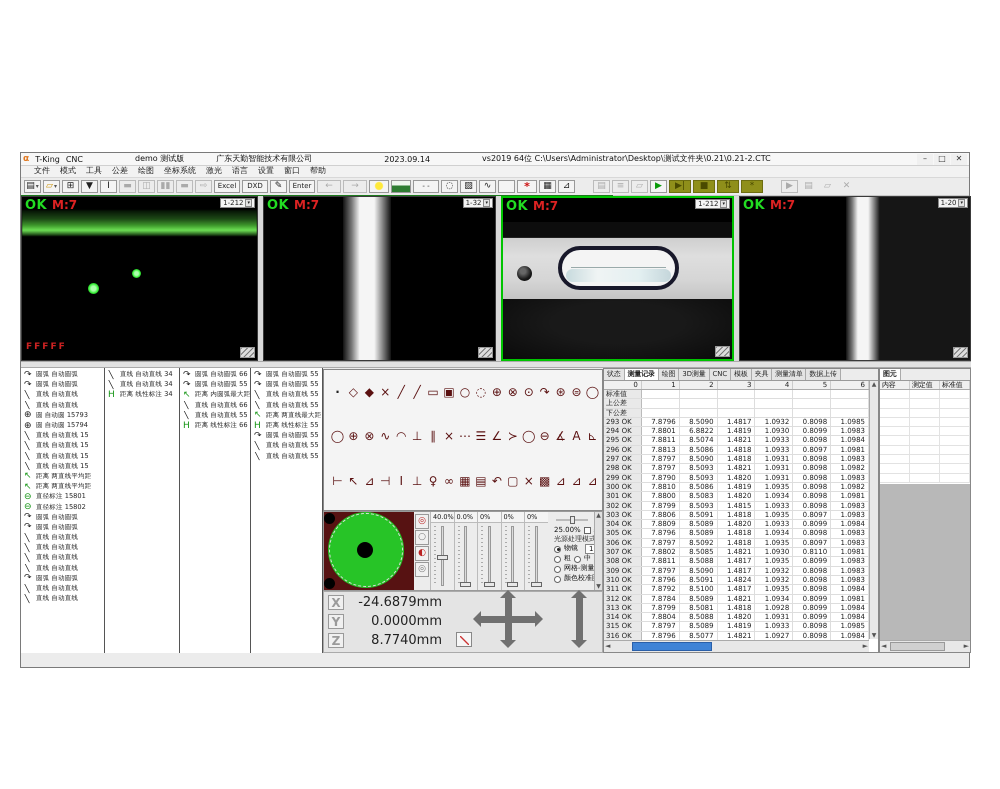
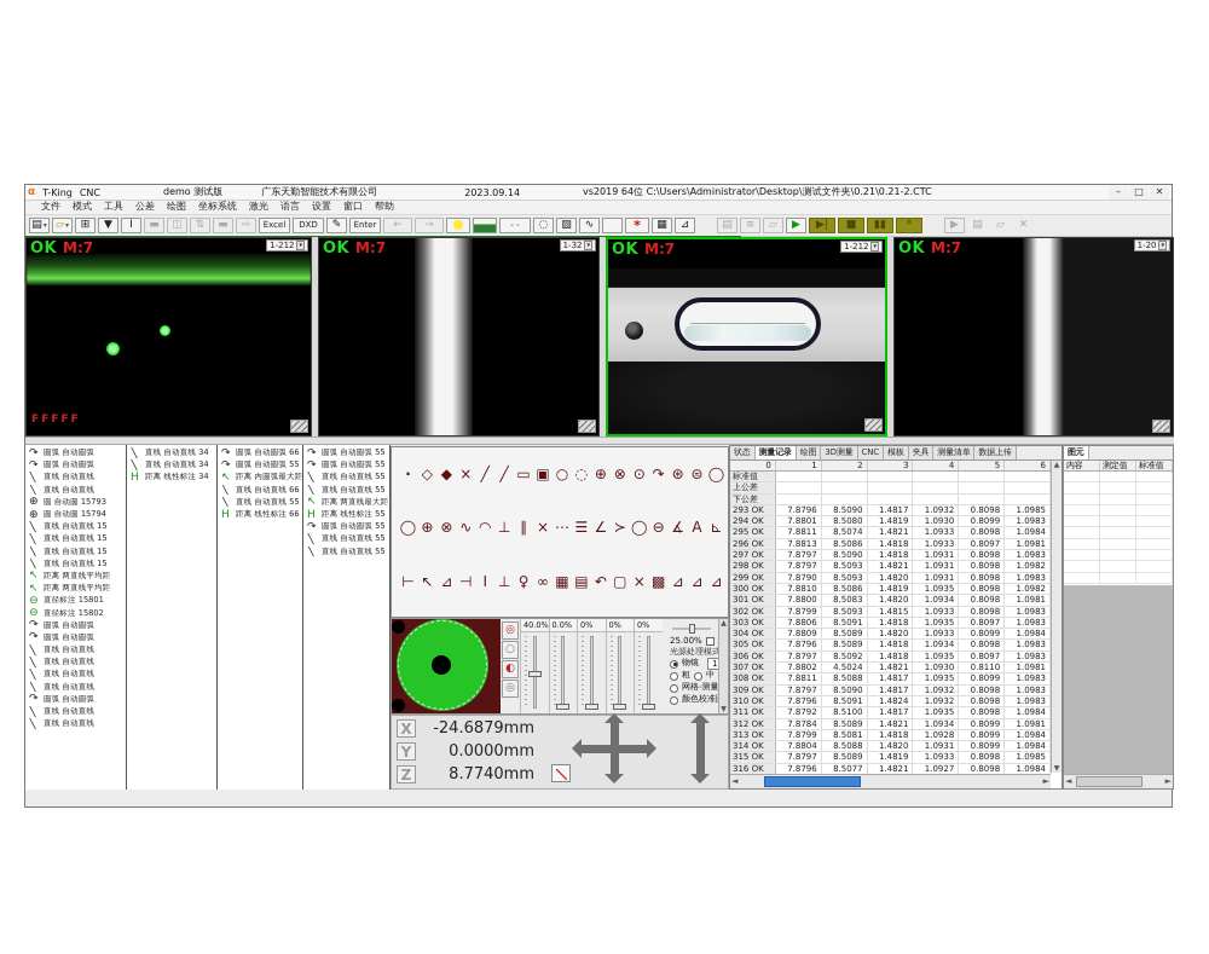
  α
  T-King
  CNC
  demo 测试版
  广东天勤智能技术有限公司
  2023.09.14
  vs2019 64位 C:\Users\Administrator\Desktop\测试文件夹\0.21\0.21-2.CTC
  –
  □
  ✕
  文件
  模式
  工具
  公差
  绘图
  坐标系统
  激光
  语言
  设置
  窗口
  帮助
  ▤
  ▱
  ⊞
  ▼
  I
  ▬
  ◫
- ▮▮
+ ⇅
  ▬
  ⇨
  Excel
  DXD
  ✎
  Enter
  ←
  →
  - -
  ◌
  ▨
  ∿
  *
  ▦
  ⊿
  ▤
  ≡
  ▱
  ▶
  ▶|
  ■
- ⇅
+ ▮▮
  *
  ▶
  ▤
  ▱
  ✕
  OK
  M:7
  1-212
  FFFFF
  OK
  M:7
  1-32
  OK
  M:7
  1-212
  OK
  M:7
  1-20
  ↷
  ↷
  ╲
  ╲
  ⊕
  ⊕
  ╲
  ╲
  ╲
  ╲
  ↖
  ↖
  ⊖
  ⊖
  ↷
  ↷
  ╲
  ╲
  ╲
  ╲
  ↷
  ╲
  ╲
  ╲
  ╲
  H
  ↷
  ↷
  ↖
  ╲
  ╲
  H
  ↷
  ↷
  ╲
  ╲
  ↖
  H
  ↷
  ╲
  ╲
  ·
  ◇
  ◆
  ×
  ╱
  ╱
  ▭
  ▣
  ○
  ◌
  ⊕
  ⊗
  ⊙
  ↷
  ⊛
  ⊜
  ◯
  ◯
  ⊕
  ⊗
  ∿
  ◠
  ⊥
  ∥
  ×
  ⋯
  ☰
  ∠
  ≻
  ◯
  ⊖
  ∡
  A
  ⊾
  ⊢
  ↖
  ⊿
  ⊣
  I
  ⊥
  ♀
  ∞
  ▦
  ▤
  ↶
  ▢
  ×
  ▩
  ⊿
  ⊿
  ⊿
  ◎
  ○
  ◐
  ◎
  40.0%
  0.0%
  0%
  0%
  0%
  25.00%
  光源处理模式
  物镜
  1
  粗
  中
  网格-测量
  X
  -24.6879mm
  Y
  0.0000mm
  Z
  8.7740mm
  状态
  测量记录
  绘图
  3D测量
  CNC
  模板
  夹具
  测量清单
  数据上传
  0
  1
  2
  3
  4
  5
  6
  标准值
  上公差
  下公差
  293 OK
  7.8796
  8.5090
  1.4817
  1.0932
  0.8098
  1.0985
  294 OK
  7.8801
- 6.8822
+ 8.5080
  1.4819
  1.0930
  0.8099
  1.0983
  295 OK
  7.8811
  8.5074
  1.4821
  1.0933
  0.8098
  1.0984
  296 OK
  7.8813
  8.5086
  1.4818
  1.0933
  0.8097
  1.0981
  297 OK
  7.8797
  8.5090
  1.4818
  1.0931
  0.8098
  1.0983
  298 OK
  7.8797
  8.5093
  1.4821
  1.0931
  0.8098
  1.0982
  299 OK
  7.8790
  8.5093
  1.4820
  1.0931
  0.8098
  1.0983
  300 OK
  7.8810
  8.5086
  1.4819
  1.0935
  0.8098
  1.0982
  301 OK
  7.8800
  8.5083
  1.4820
  1.0934
  0.8098
  1.0981
  302 OK
  7.8799
  8.5093
  1.4815
  1.0933
  0.8098
  1.0983
  303 OK
  7.8806
  8.5091
  1.4818
  1.0935
  0.8097
  1.0983
  304 OK
  7.8809
  8.5089
  1.4820
  1.0933
  0.8099
  1.0984
  305 OK
  7.8796
  8.5089
  1.4818
  1.0934
  0.8098
  1.0983
  306 OK
  7.8797
  8.5092
  1.4818
  1.0935
  0.8097
  1.0983
  307 OK
  7.8802
- 8.5085
+ 4.5024
  1.4821
  1.0930
  0.8110
  1.0981
  308 OK
  7.8811
  8.5088
  1.4817
  1.0935
  0.8099
  1.0983
  309 OK
  7.8797
  8.5090
  1.4817
  1.0932
  0.8098
  1.0983
  310 OK
  7.8796
  8.5091
  1.4824
  1.0932
  0.8098
  1.0983
  311 OK
  7.8792
  8.5100
  1.4817
  1.0935
  0.8098
  1.0984
  312 OK
  7.8784
  8.5089
  1.4821
  1.0934
  0.8099
  1.0981
  313 OK
  7.8799
  8.5081
  1.4818
  1.0928
  0.8099
  1.0984
  314 OK
  7.8804
  8.5088
  1.4820
  1.0931
  0.8099
  1.0984
  315 OK
  7.8797
  8.5089
  1.4819
  1.0933
  0.8098
  1.0985
  316 OK
  7.8796
  8.5077
  1.4821
  1.0927
  0.8098
  1.0984
  ◄
  ►
  图元
  内容
  测定值
  标准值
  ◄
  ►
